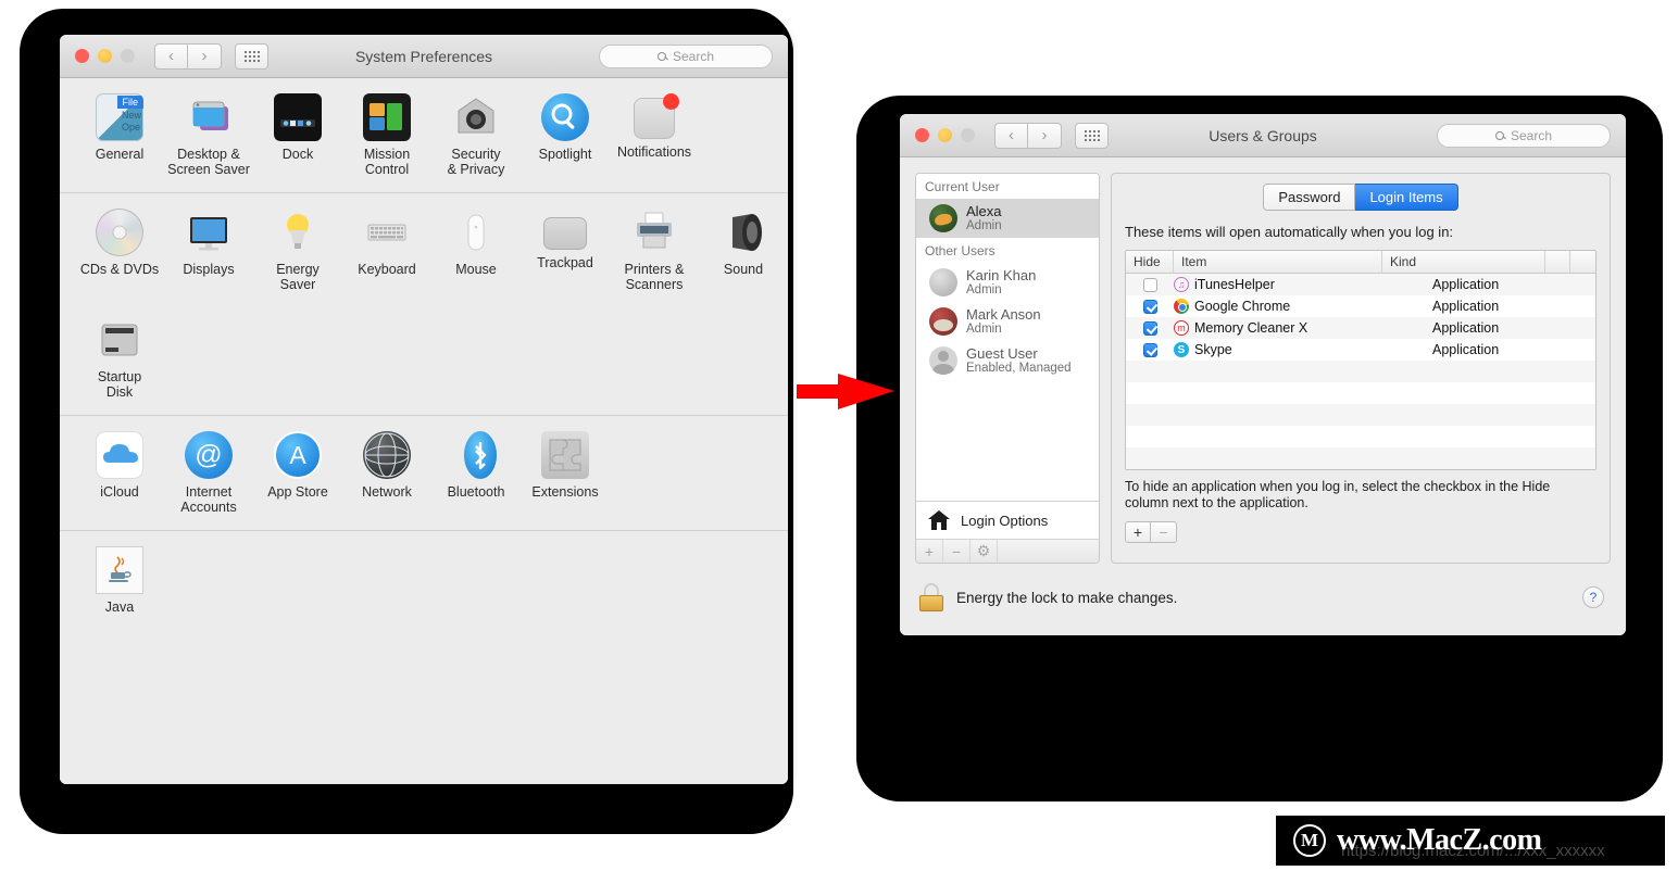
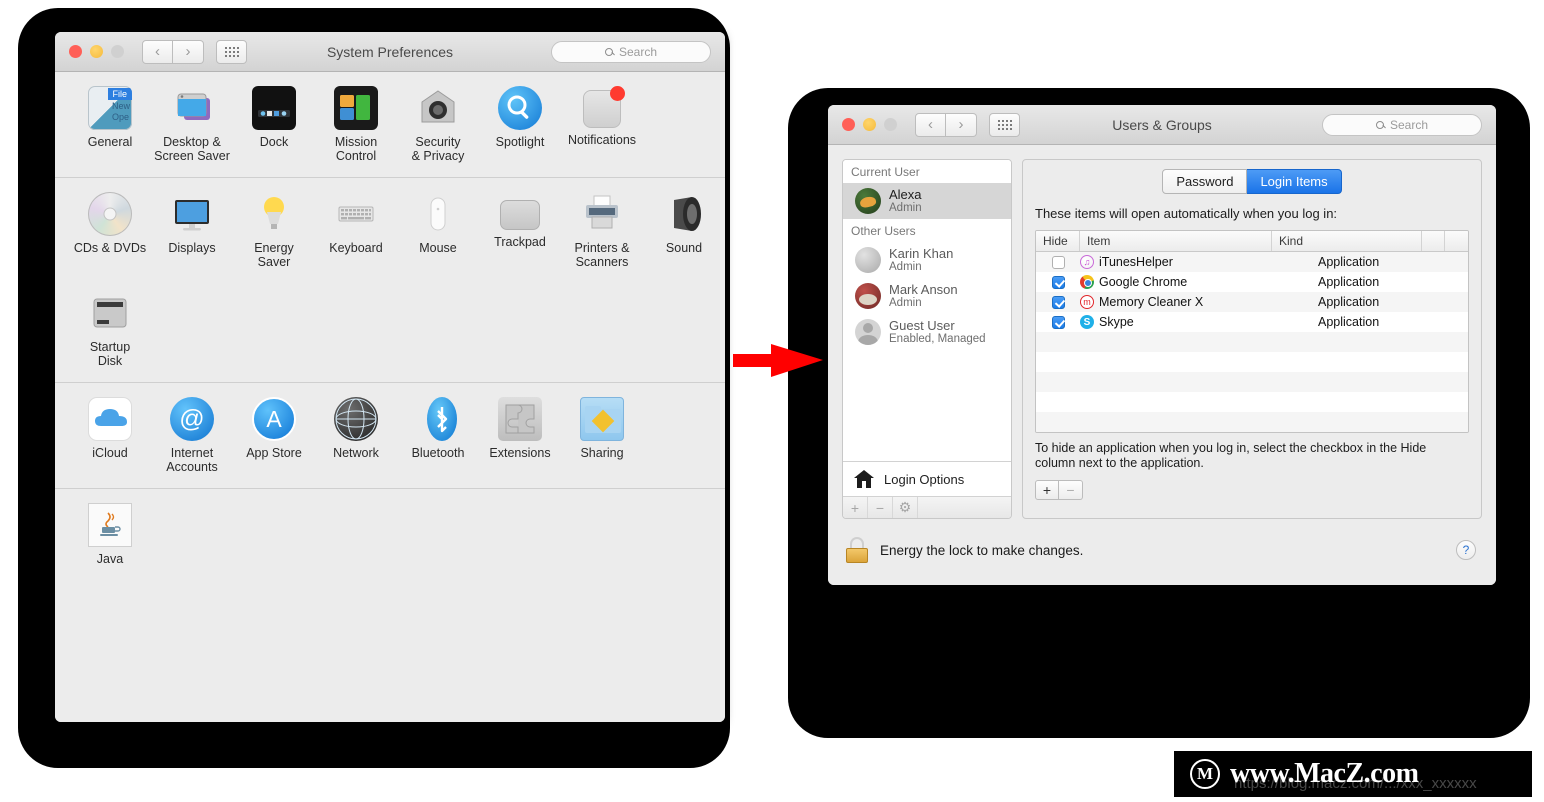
  ‹
  ›
  System Preferences
  Search
  General
  Desktop &
  Screen Saver
  Dock
  Mission
  Control
  Security
  & Privacy
  Spotlight
  Notifications
  CDs & DVDs
  Displays
  Energy
  Saver
  Keyboard
  Mouse
  Trackpad
  Printers &
  Scanners
  Sound
  Startup
  Disk
  iCloud
  @
  Internet
  Accounts
  A
  App Store
  Network
  Bluetooth
  Extensions
+ Sharing
  Java
  ‹
  ›
  Users & Groups
  Search
  Current User
  Alexa
  Admin
  Other Users
  Karin Khan
  Admin
  Mark Anson
  Admin
  Guest User
  Enabled, Managed
  Login Options
  +
  −
  ⚙
  Password
  Login Items
  These items will open automatically when you log in:
  Hide
  Item
  Kind
  ♫
  iTunesHelper
  Application
  Google Chrome
  Application
  m
  Memory Cleaner X
  Application
  S
  Skype
  Application
  To hide an application when you log in, select the checkbox in the Hide column next to the application.
  +
  −
  Energy the lock to make changes.
  ?
  M
  www.MacZ.com
  https://blog.macz.com/.../xxx_xxxxxx
